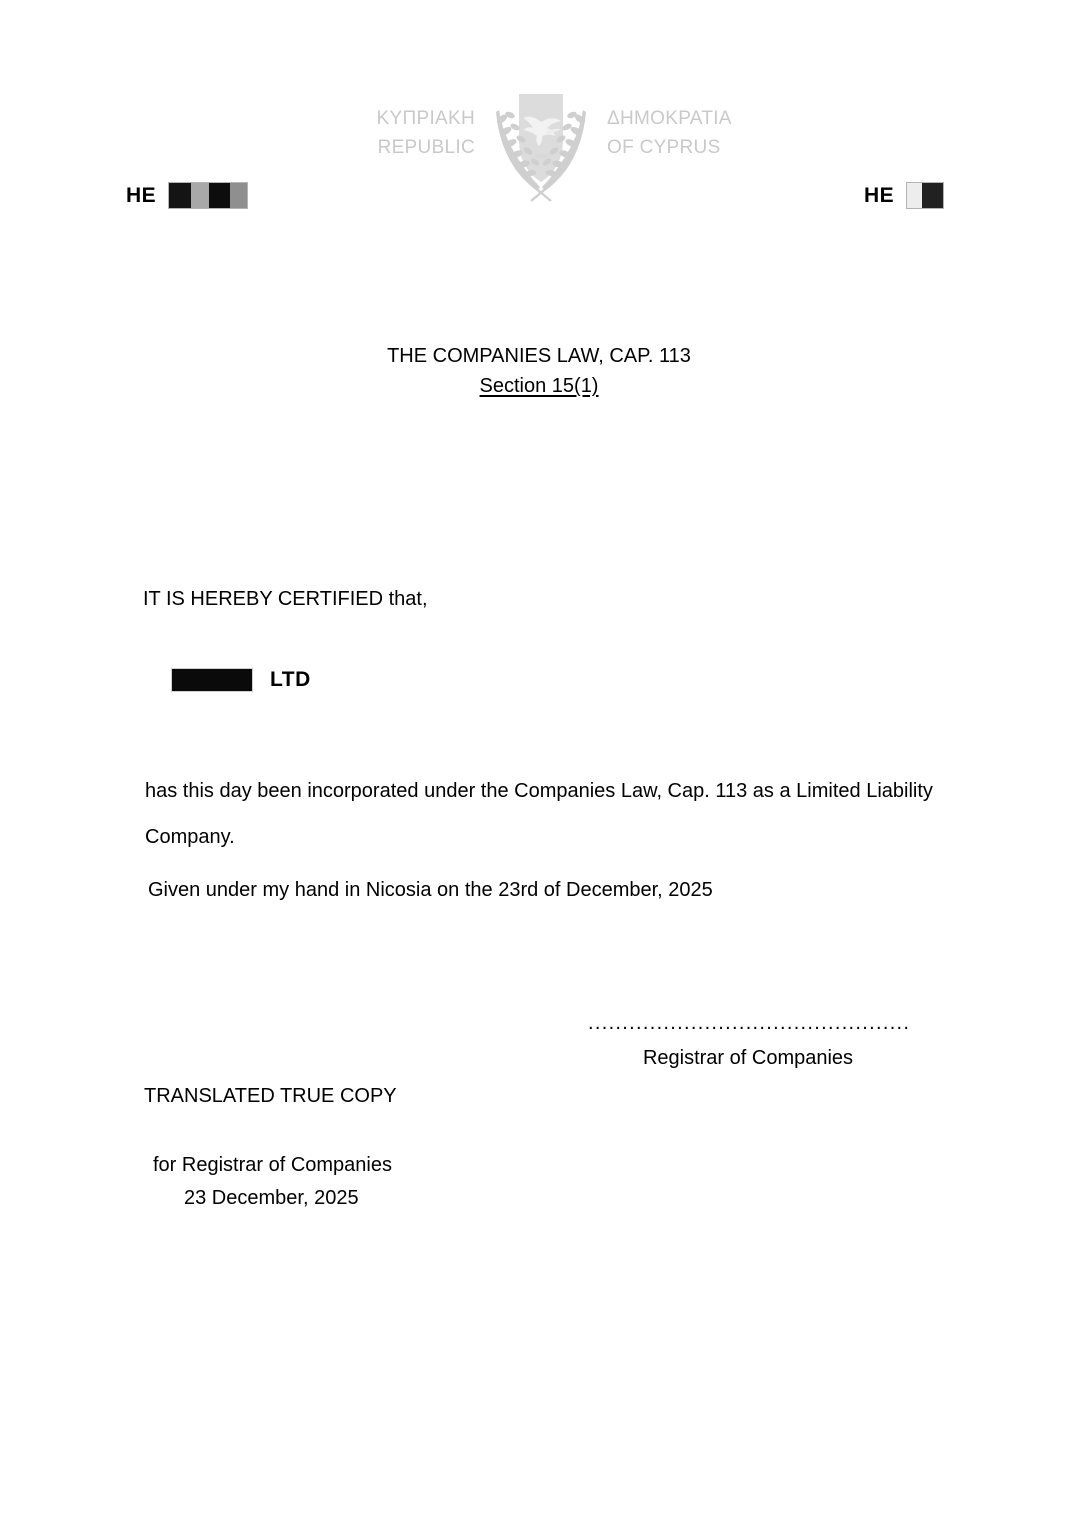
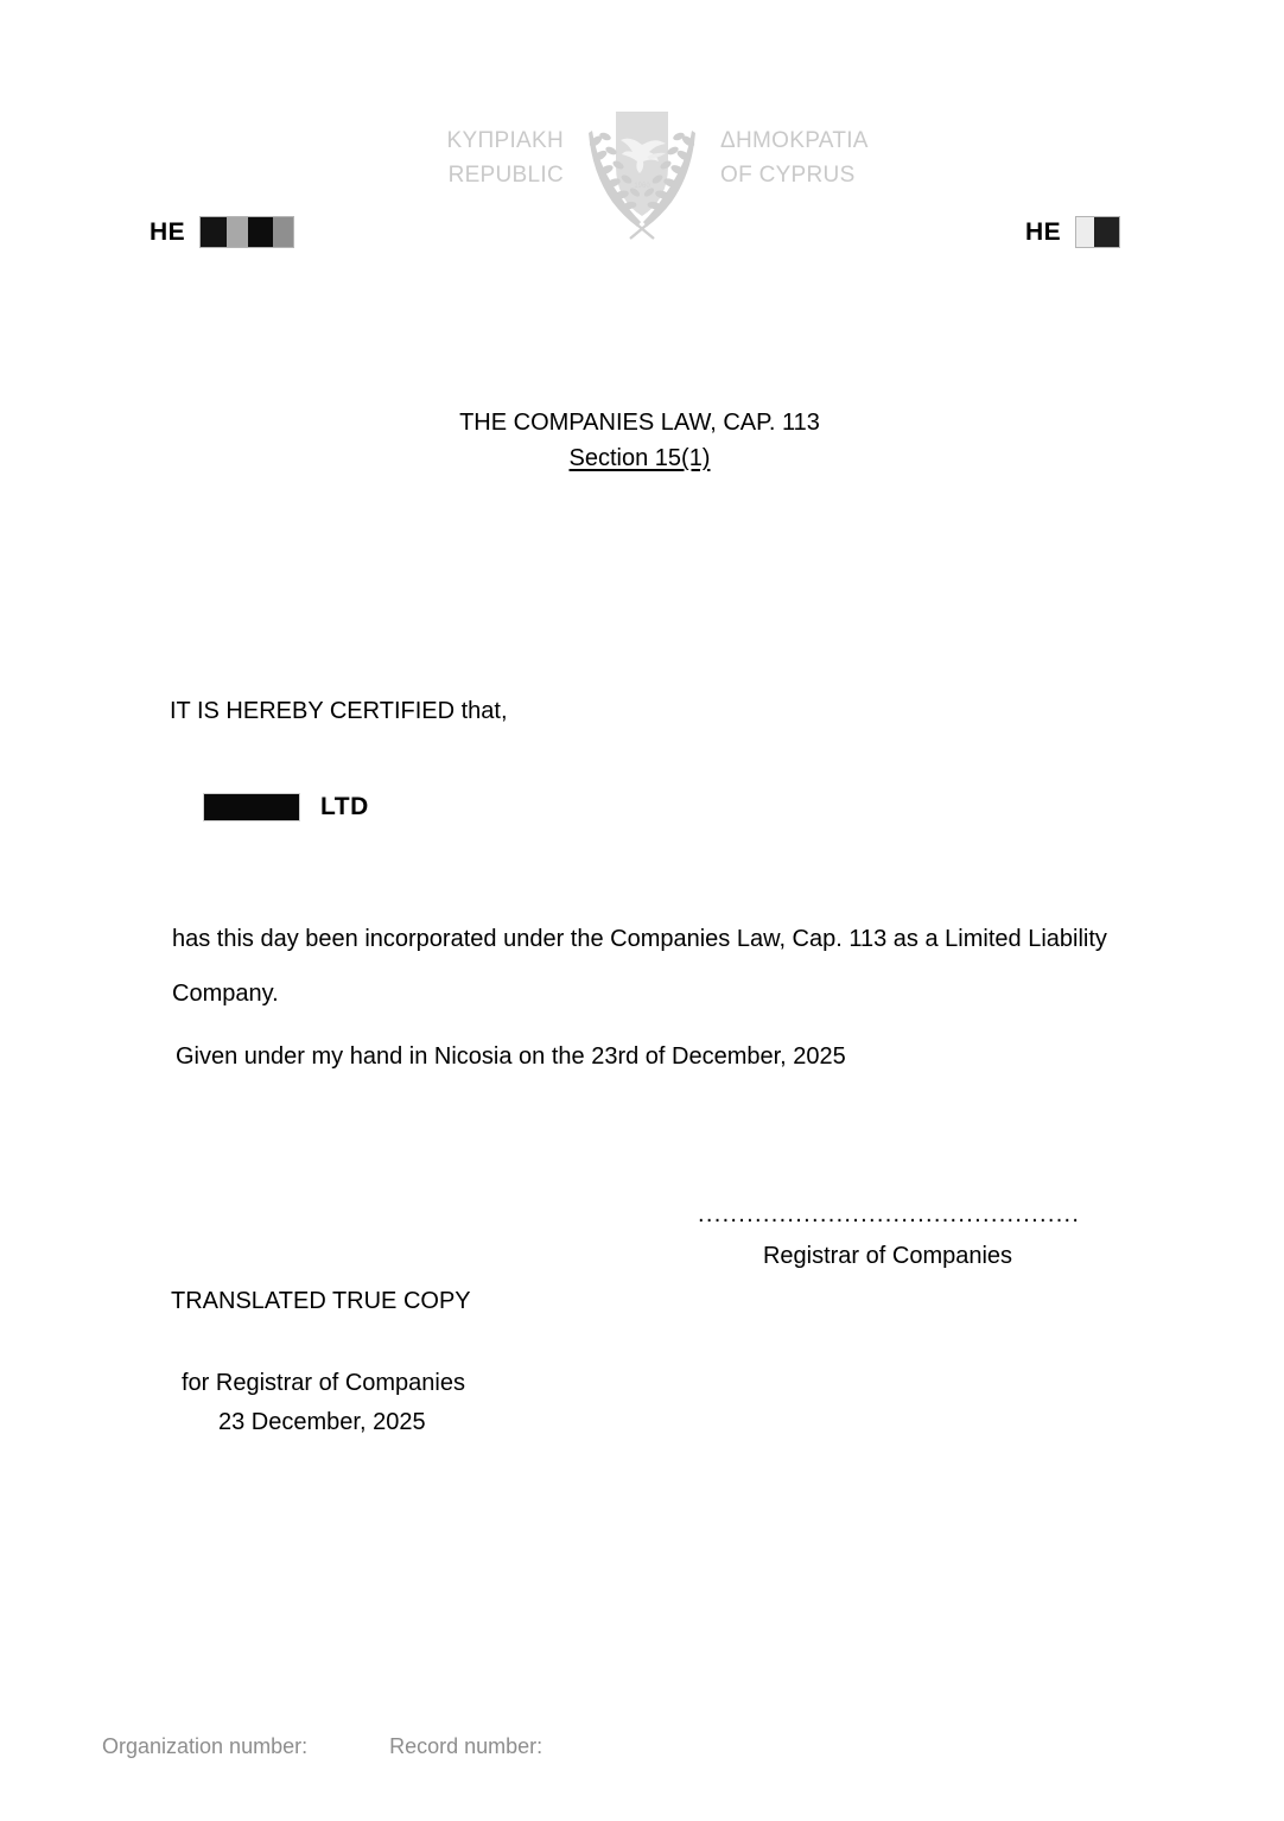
  ΚΥΠΡΙΑΚΗ
  REPUBLIC
  ΔΗΜΟΚΡΑΤΙΑ
  OF CYPRUS
  HE
  HE
  THE COMPANIES LAW, CAP. 113
  Section 15(1)
  IT IS HEREBY CERTIFIED that,
  LTD
  has this day been incorporated under the Companies Law, Cap. 113 as a Limited Liability Company.
  Given under my hand in Nicosia on the 23rd of December, 2025
  ...............................................
  Registrar of Companies
  TRANSLATED TRUE COPY
  for Registrar of Companies
  23 December, 2025
+ Organization number:
+ Record number:
